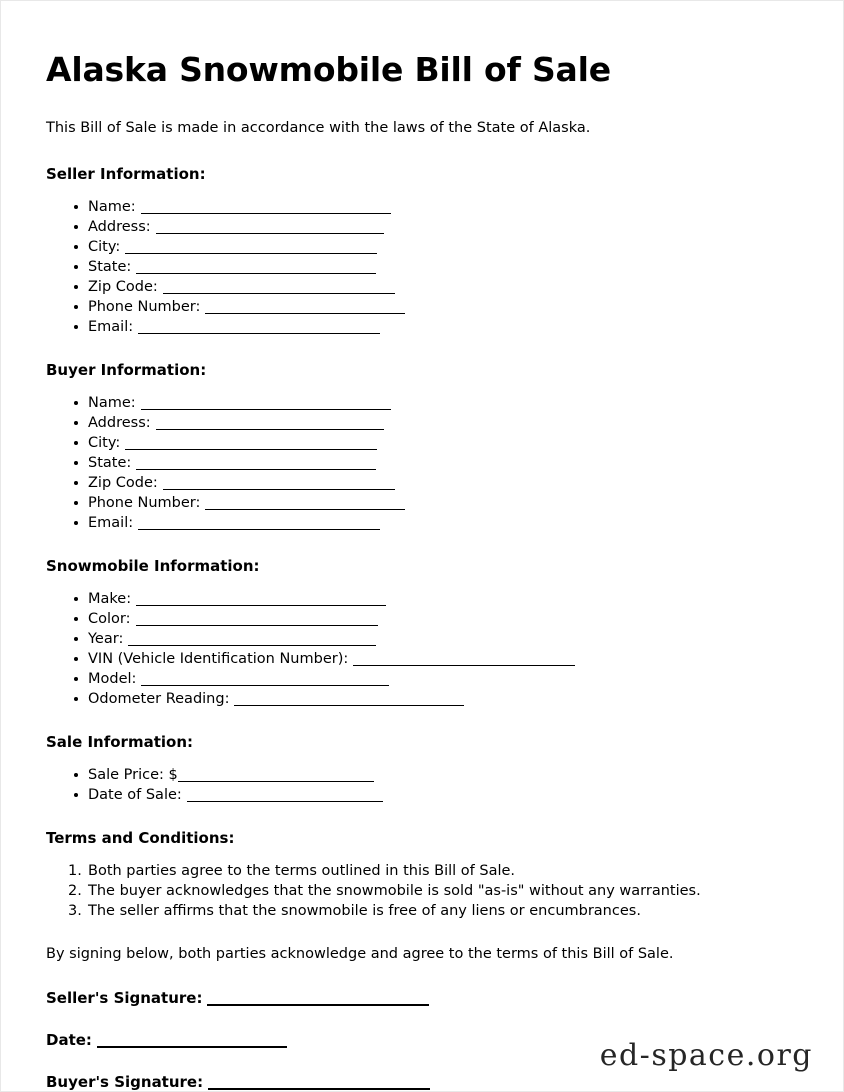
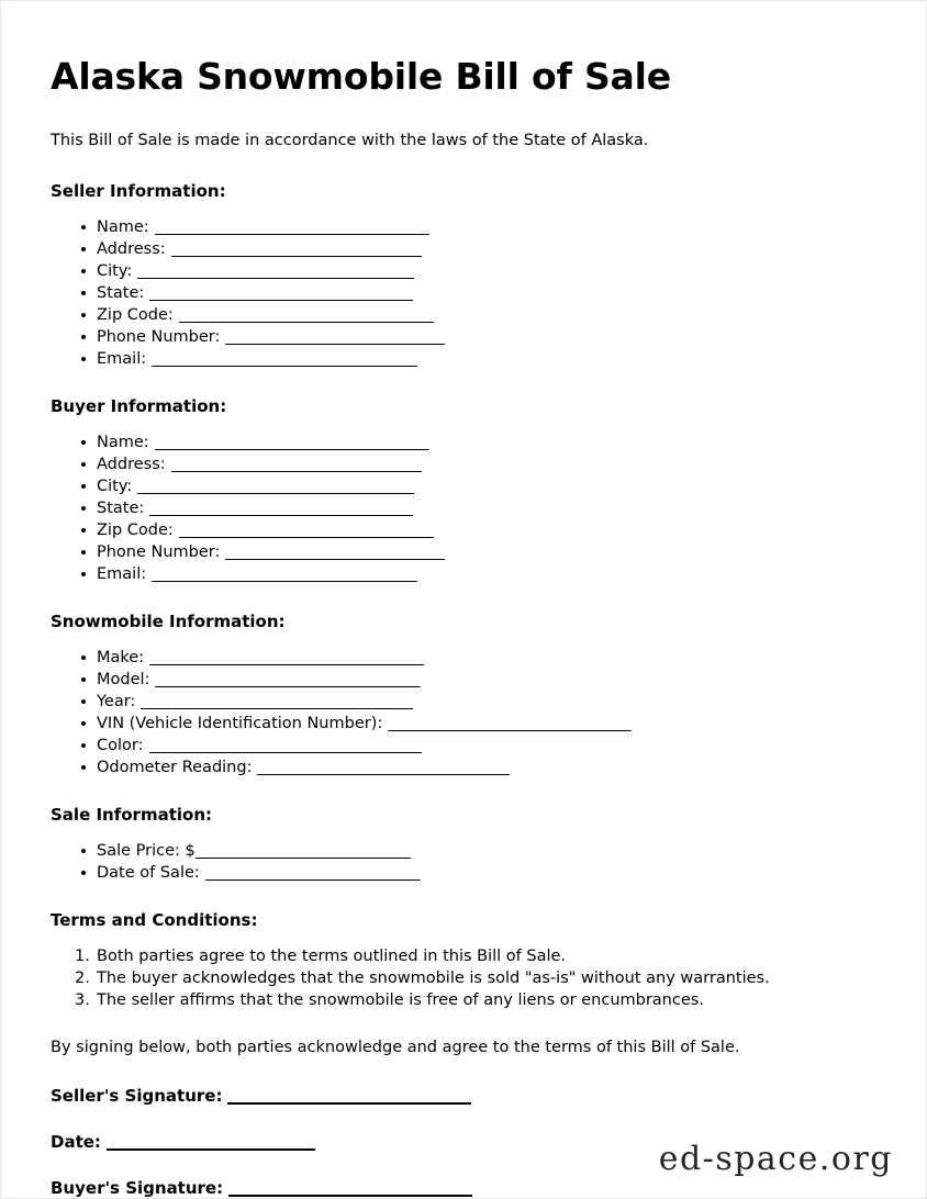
  Alaska Snowmobile Bill of Sale
  This Bill of Sale is made in accordance with the laws of the State of Alaska.
  Seller Information:
  Name:
  Address:
  City:
  State:
  Zip Code:
  Phone Number:
  Email:
  Buyer Information:
  Name:
  Address:
  City:
  State:
  Zip Code:
  Phone Number:
  Email:
  Snowmobile Information:
  Make:
- Color:
+ Model:
  Year:
  VIN (Vehicle Identification Number):
- Model:
+ Color:
  Odometer Reading:
  Sale Information:
  Sale Price: $
  Date of Sale:
  Terms and Conditions:
  Both parties agree to the terms outlined in this Bill of Sale.
  The buyer acknowledges that the snowmobile is sold "as-is" without any warranties.
  The seller affirms that the snowmobile is free of any liens or encumbrances.
  By signing below, both parties acknowledge and agree to the terms of this Bill of Sale.
  Seller's Signature:
  Date:
  Buyer's Signature:
  ed-space.org
